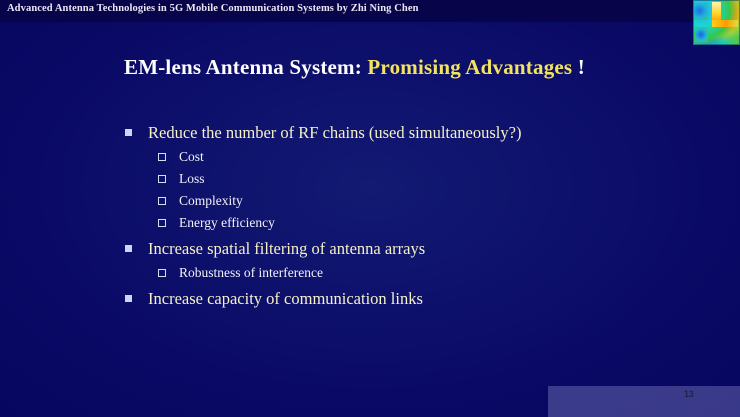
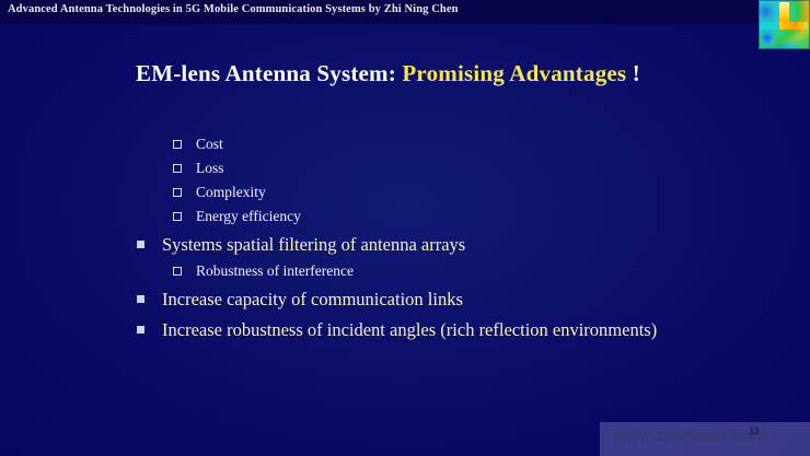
  Advanced Antenna Technologies in 5G Mobile Communication Systems by Zhi Ning Chen
  EM-lens Antenna System: Promising Advantages !
- Reduce the number of RF chains (used simultaneously?)
  Cost
  Loss
  Complexity
  Energy efficiency
- Increase spatial filtering of antenna arrays
+ Systems spatial filtering of antenna arrays
  Robustness of interference
  Increase capacity of communication links
+ Increase robustness of incident angles (rich reflection environments)
+ www.cntronics.com
  13
